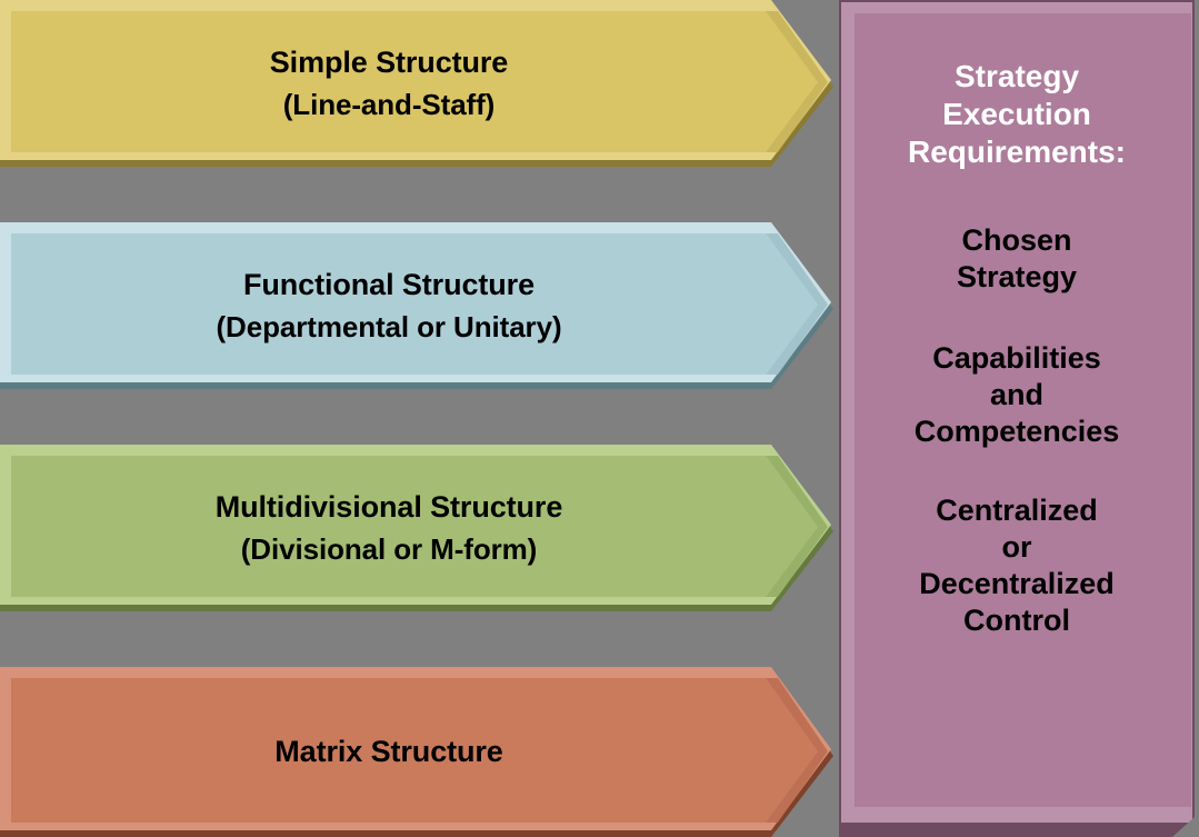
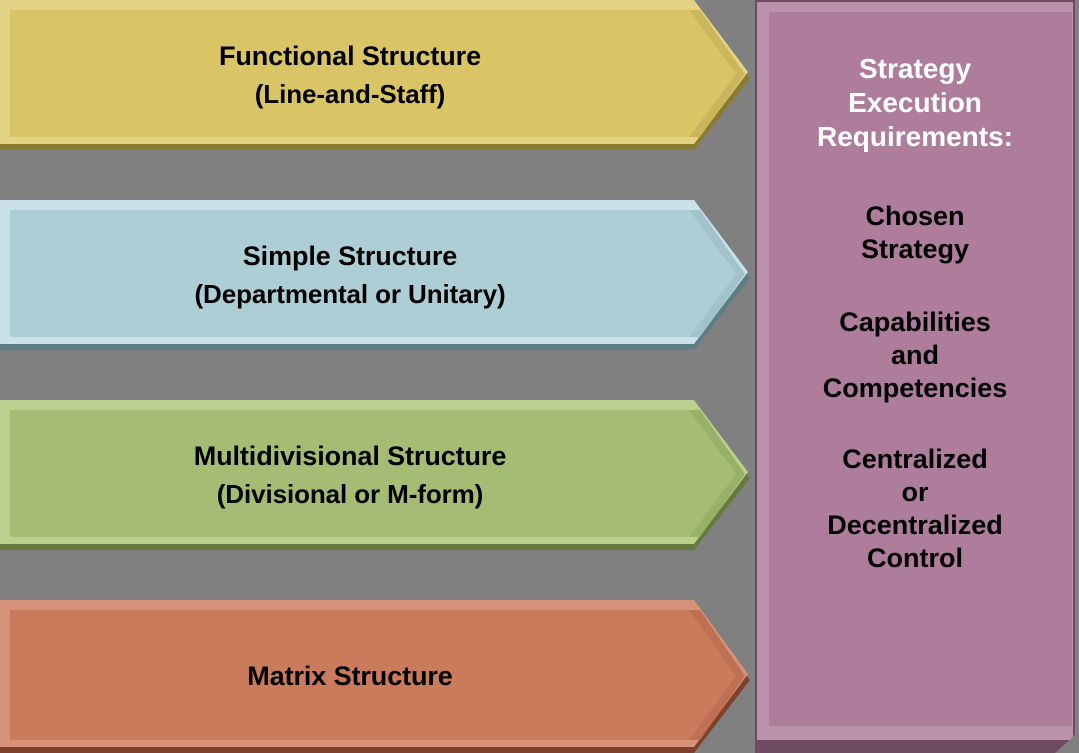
- Simple Structure
+ Functional Structure
  (Line-and-Staff)
- Functional Structure
+ Simple Structure
  (Departmental or Unitary)
  Multidivisional Structure
  (Divisional or M-form)
  Matrix Structure
  Strategy
  Execution
  Requirements:
  Chosen
  Strategy
  Capabilities
  and
  Competencies
  Centralized
  or
  Decentralized
  Control
